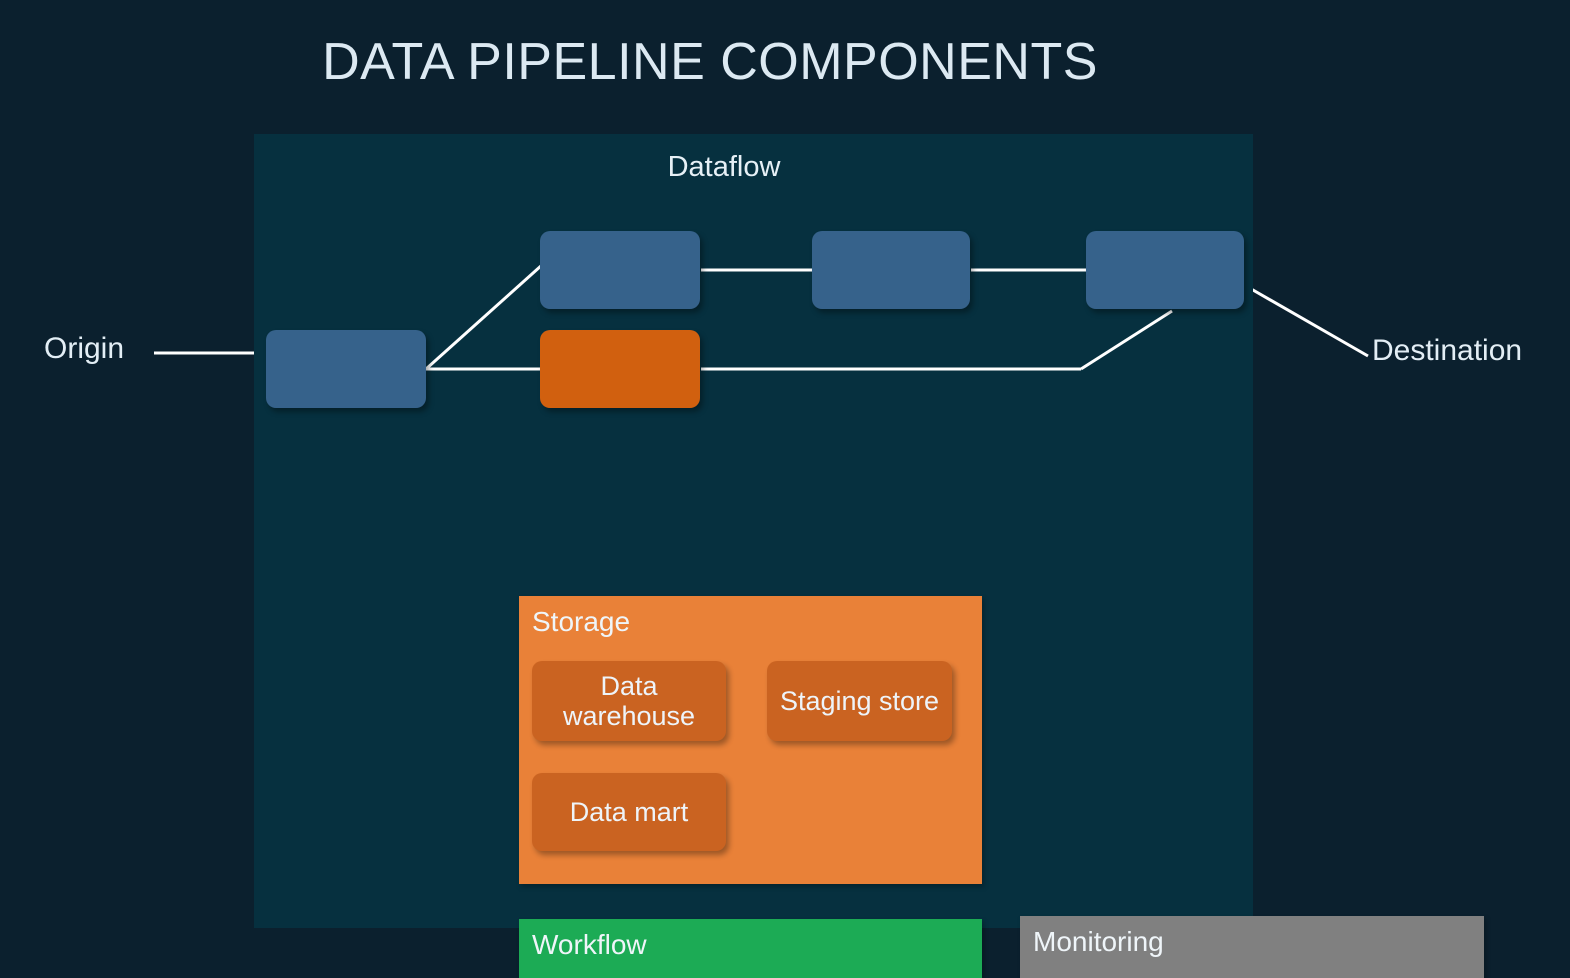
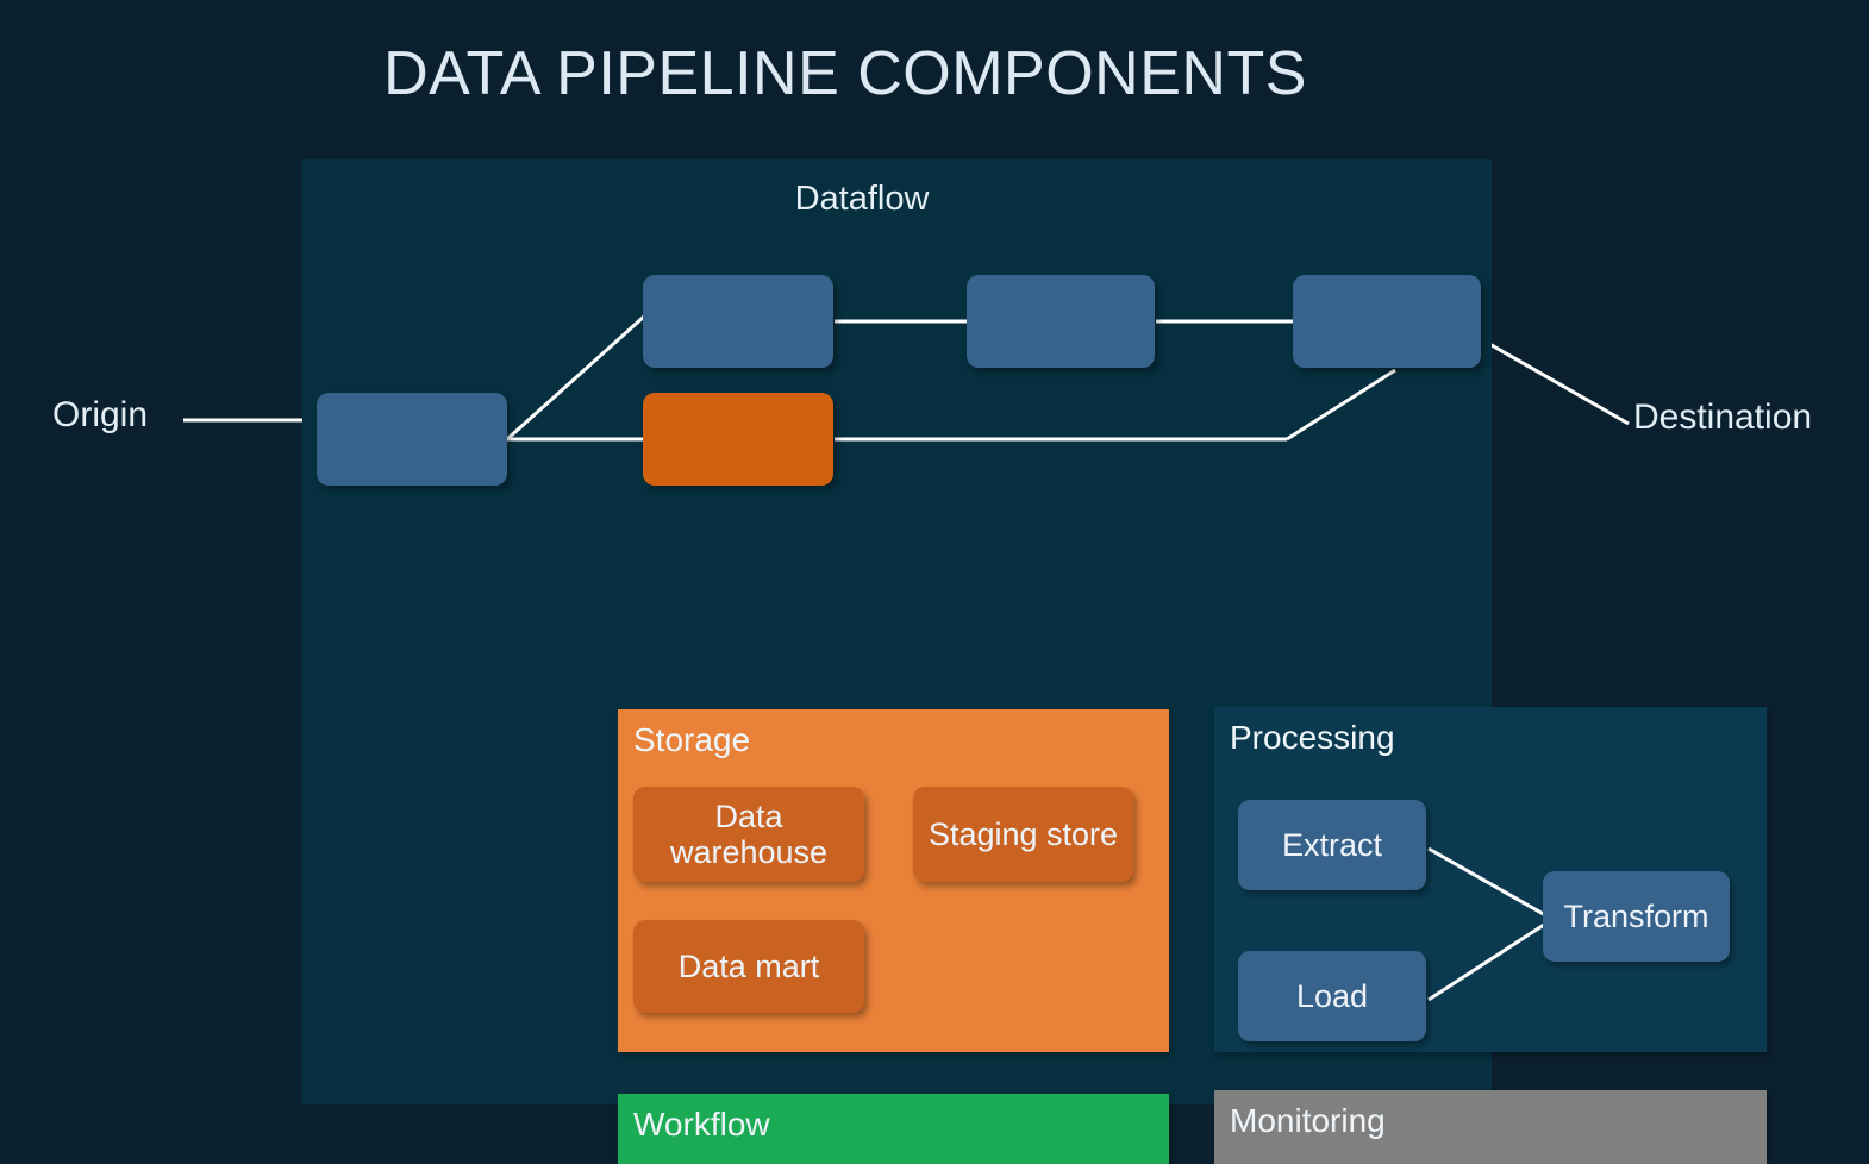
  DATA PIPELINE COMPONENTS
  Origin
  Destination
  Dataflow
  Storage
  Data warehouse
  Staging store
  Data mart
+ Processing
+ Extract
+ Transform
+ Load
  Workflow
  Monitoring
